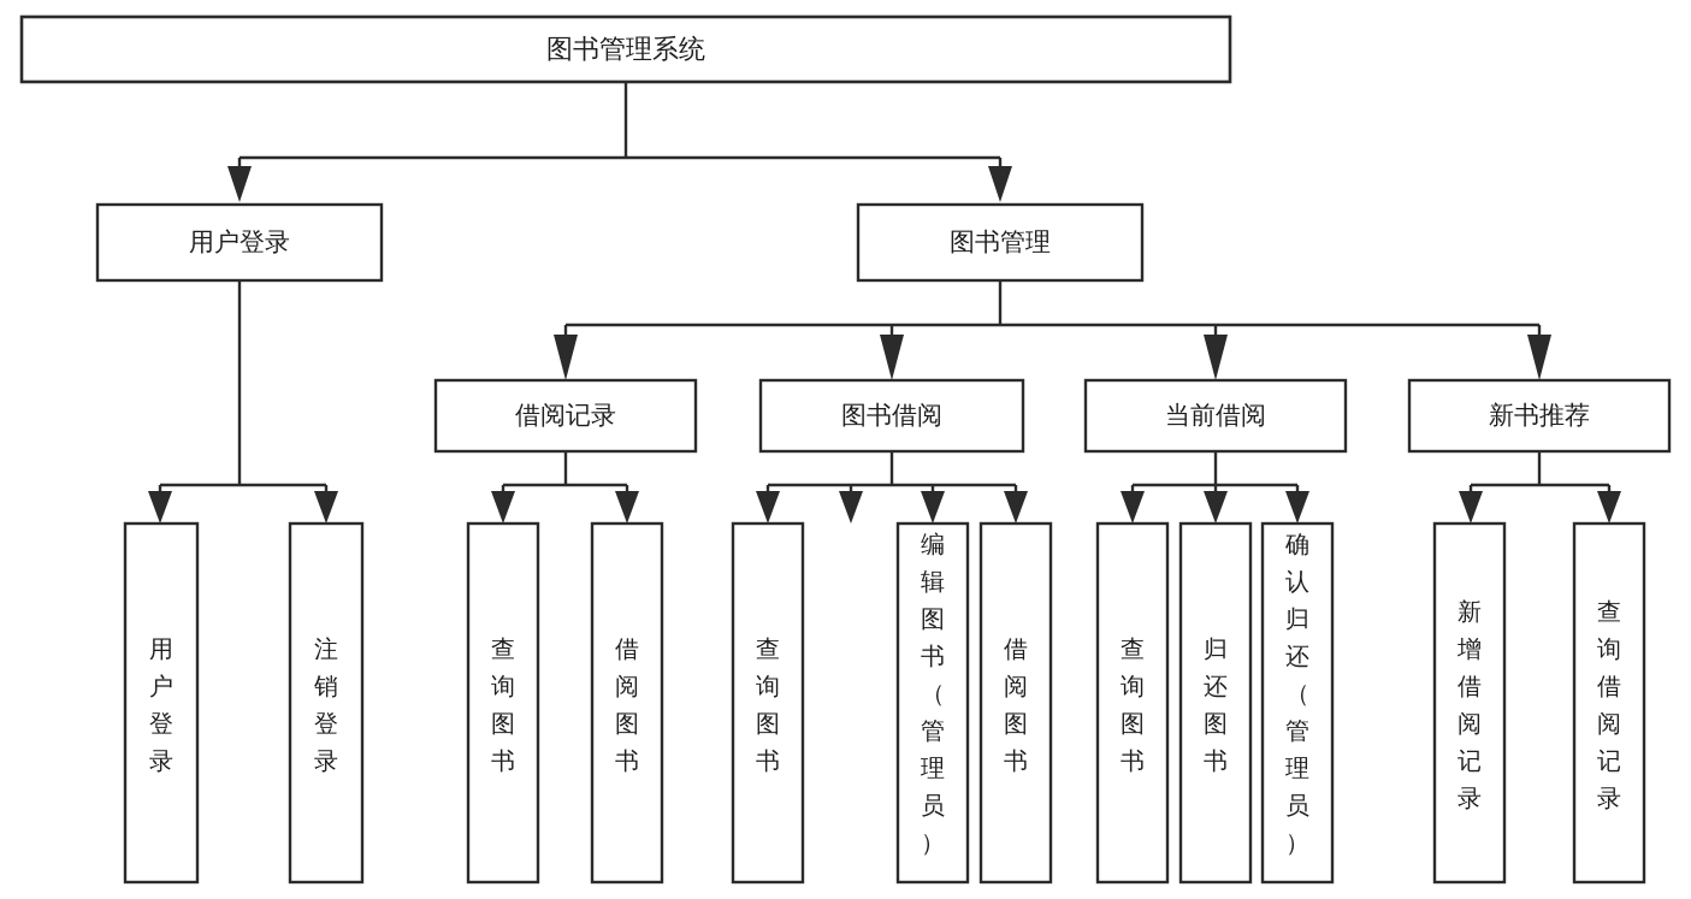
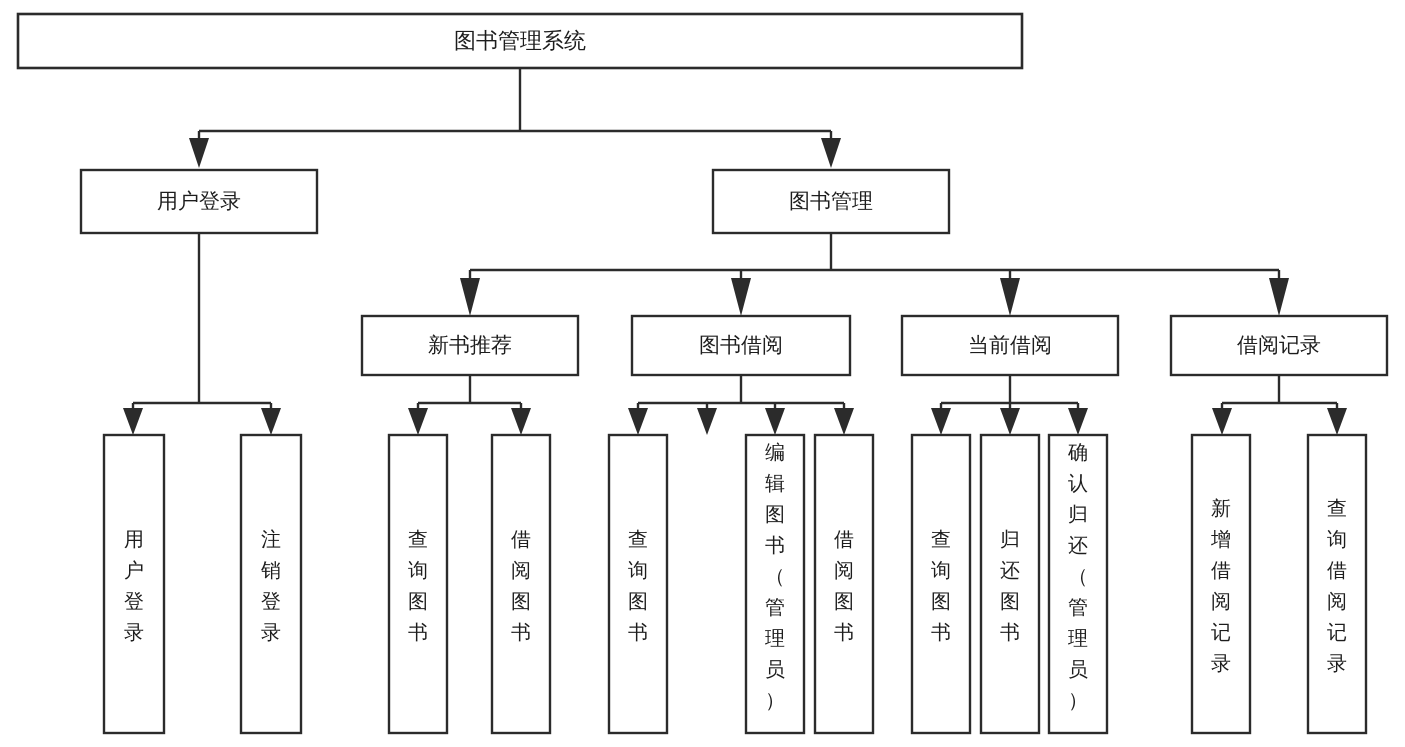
  图书管理系统
  用户登录
  图书管理
- 借阅记录
+ 新书推荐
  图书借阅
  当前借阅
- 新书推荐
+ 借阅记录
  用户登录
  注销登录
  查询图书
  借阅图书
  查询图书
  编辑图书（管理员）
  借阅图书
  查询图书
  归还图书
  确认归还（管理员）
  新增借阅记录
  查询借阅记录
